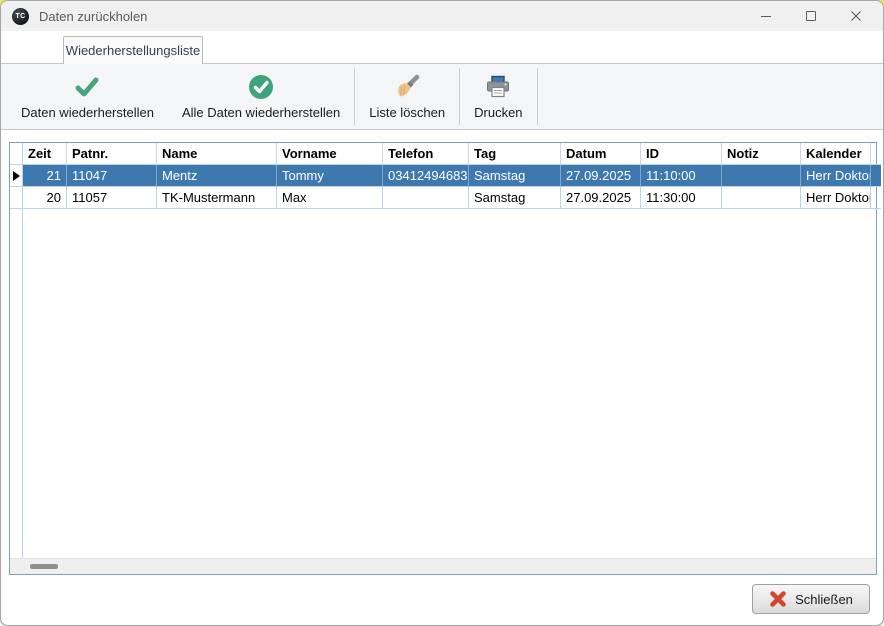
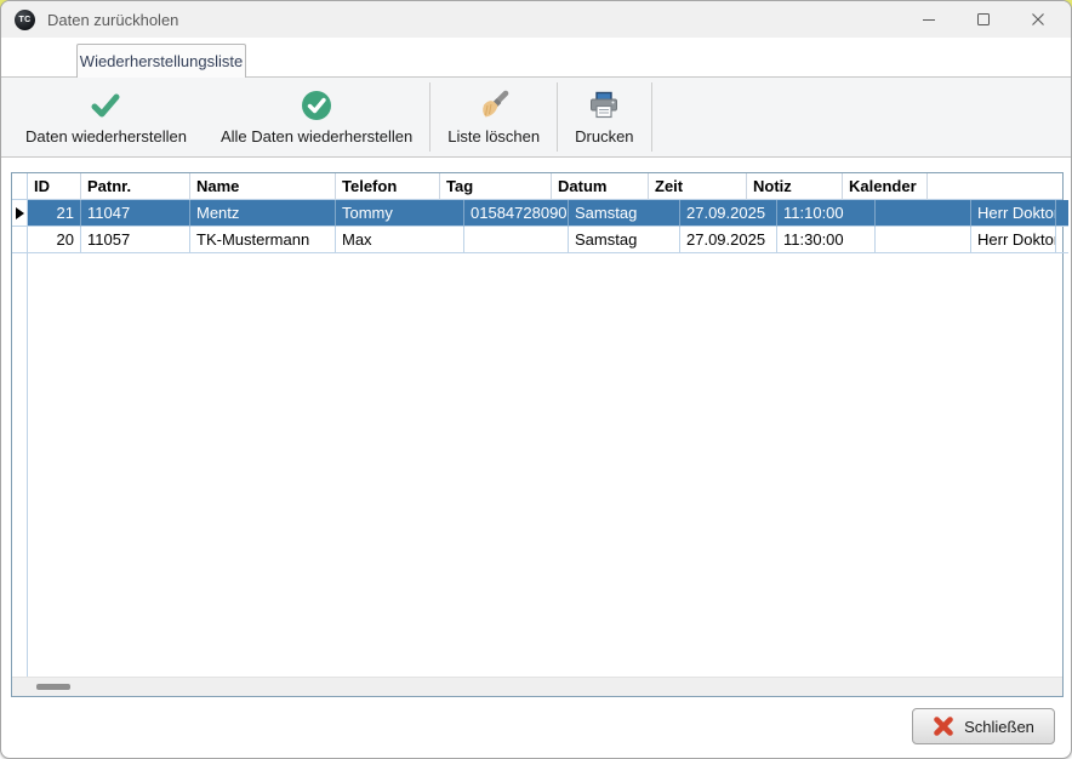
  Daten zurückholen
  Wiederherstellungsliste
  Daten wiederherstellen
  Alle Daten wiederherstellen
  Liste löschen
  Drucken
- Zeit
+ ID
  Patnr.
  Name
- Vorname
  Telefon
  Tag
  Datum
- ID
+ Zeit
  Notiz
  Kalender
  21
  11047
  Mentz
  Tommy
- 03412494683
+ 01584728090
  Samstag
  27.09.2025
  11:10:00
  Herr Dokto
  20
  11057
  TK-Mustermann
  Max
  Samstag
  27.09.2025
  11:30:00
  Herr Dokto
  Schließen
